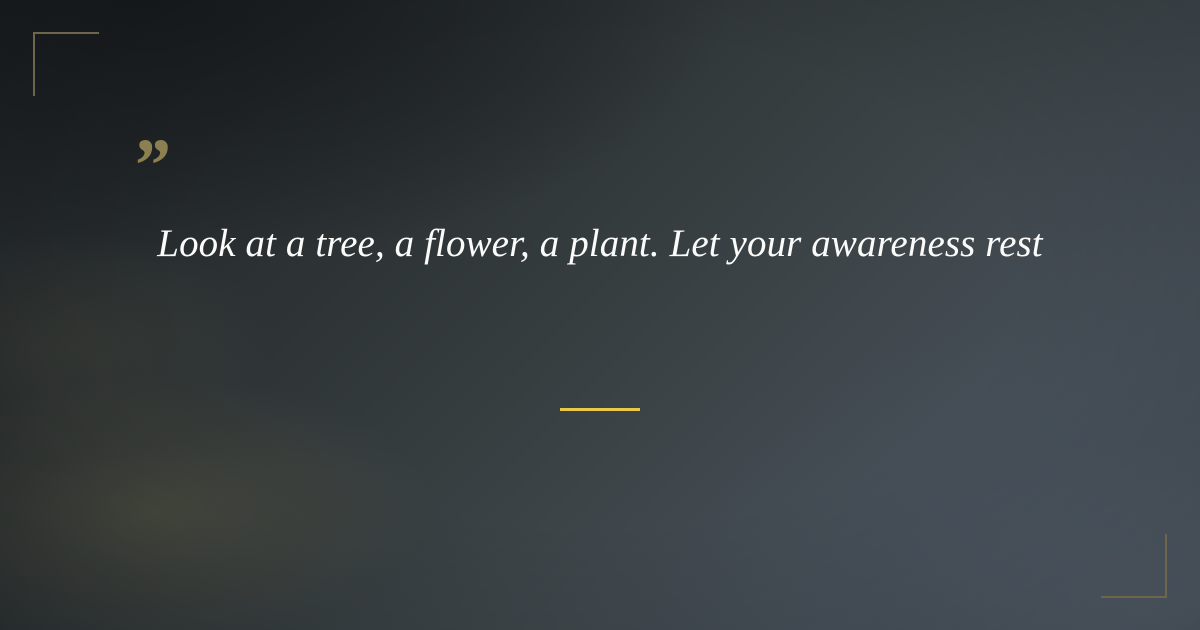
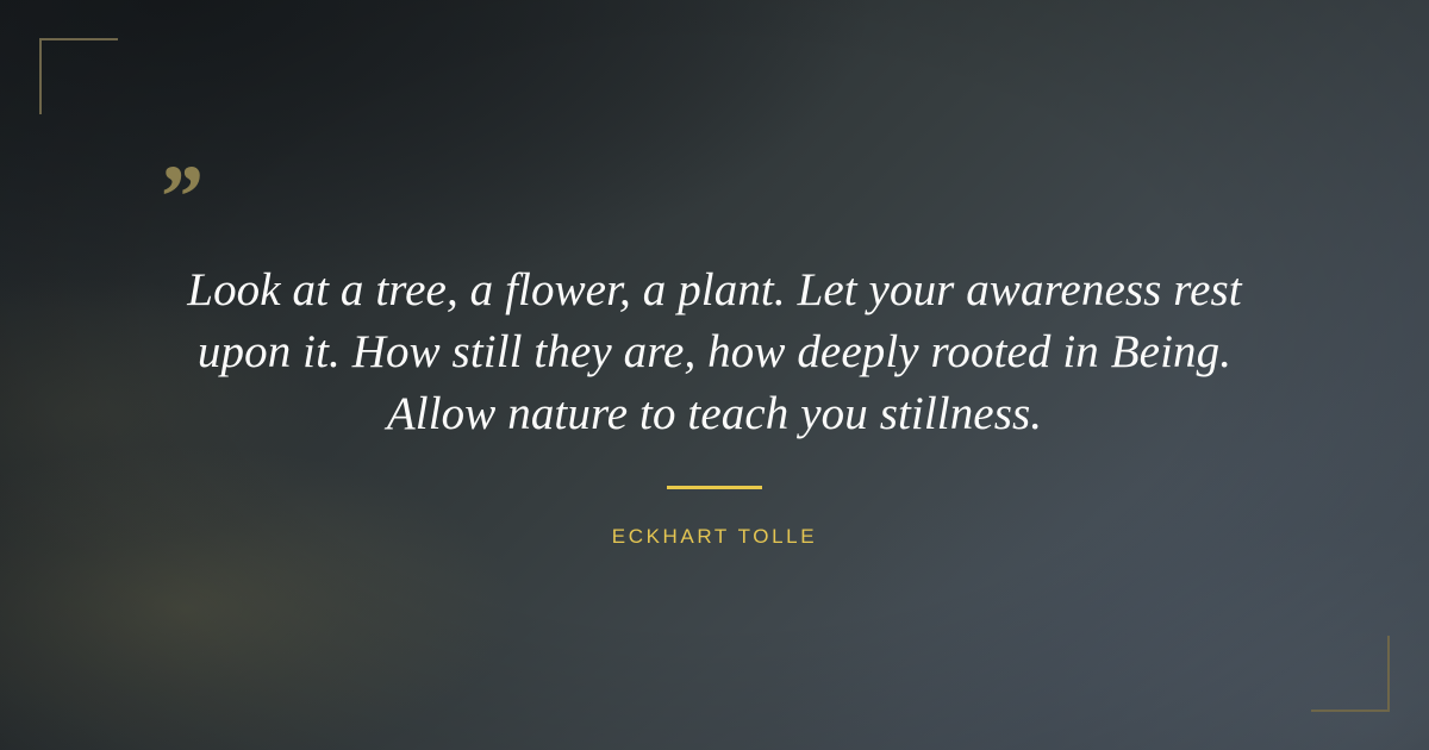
  ”
  Look at a tree, a flower, a plant. Let your awareness rest
+ upon it. How still they are, how deeply rooted in Being.
+ Allow nature to teach you stillness.
+ ECKHART TOLLE
